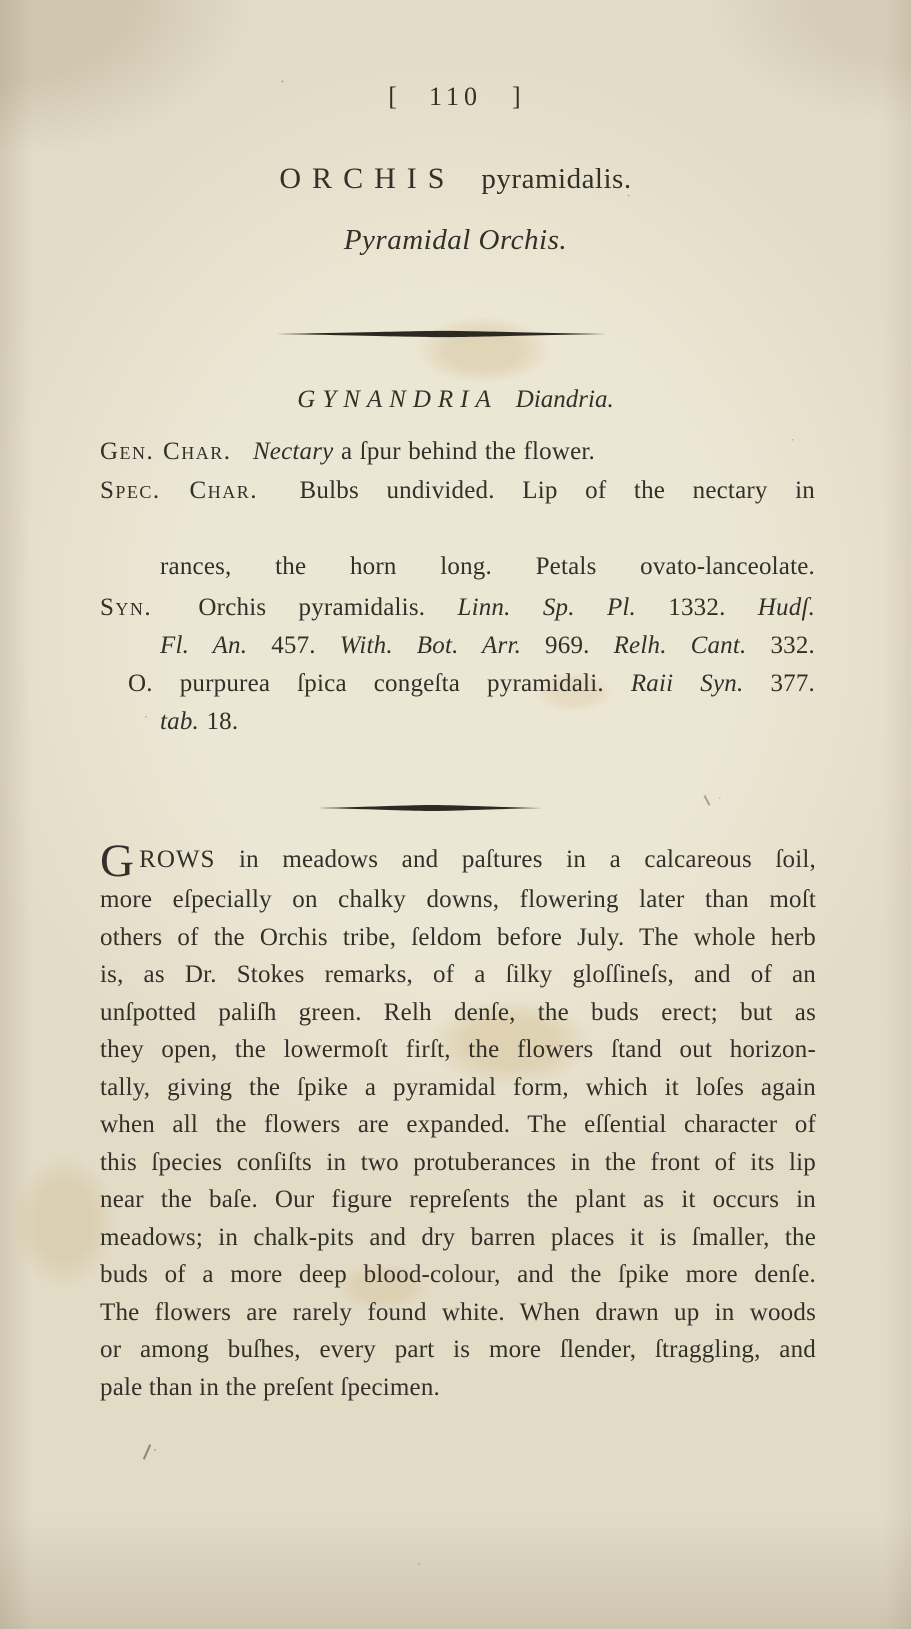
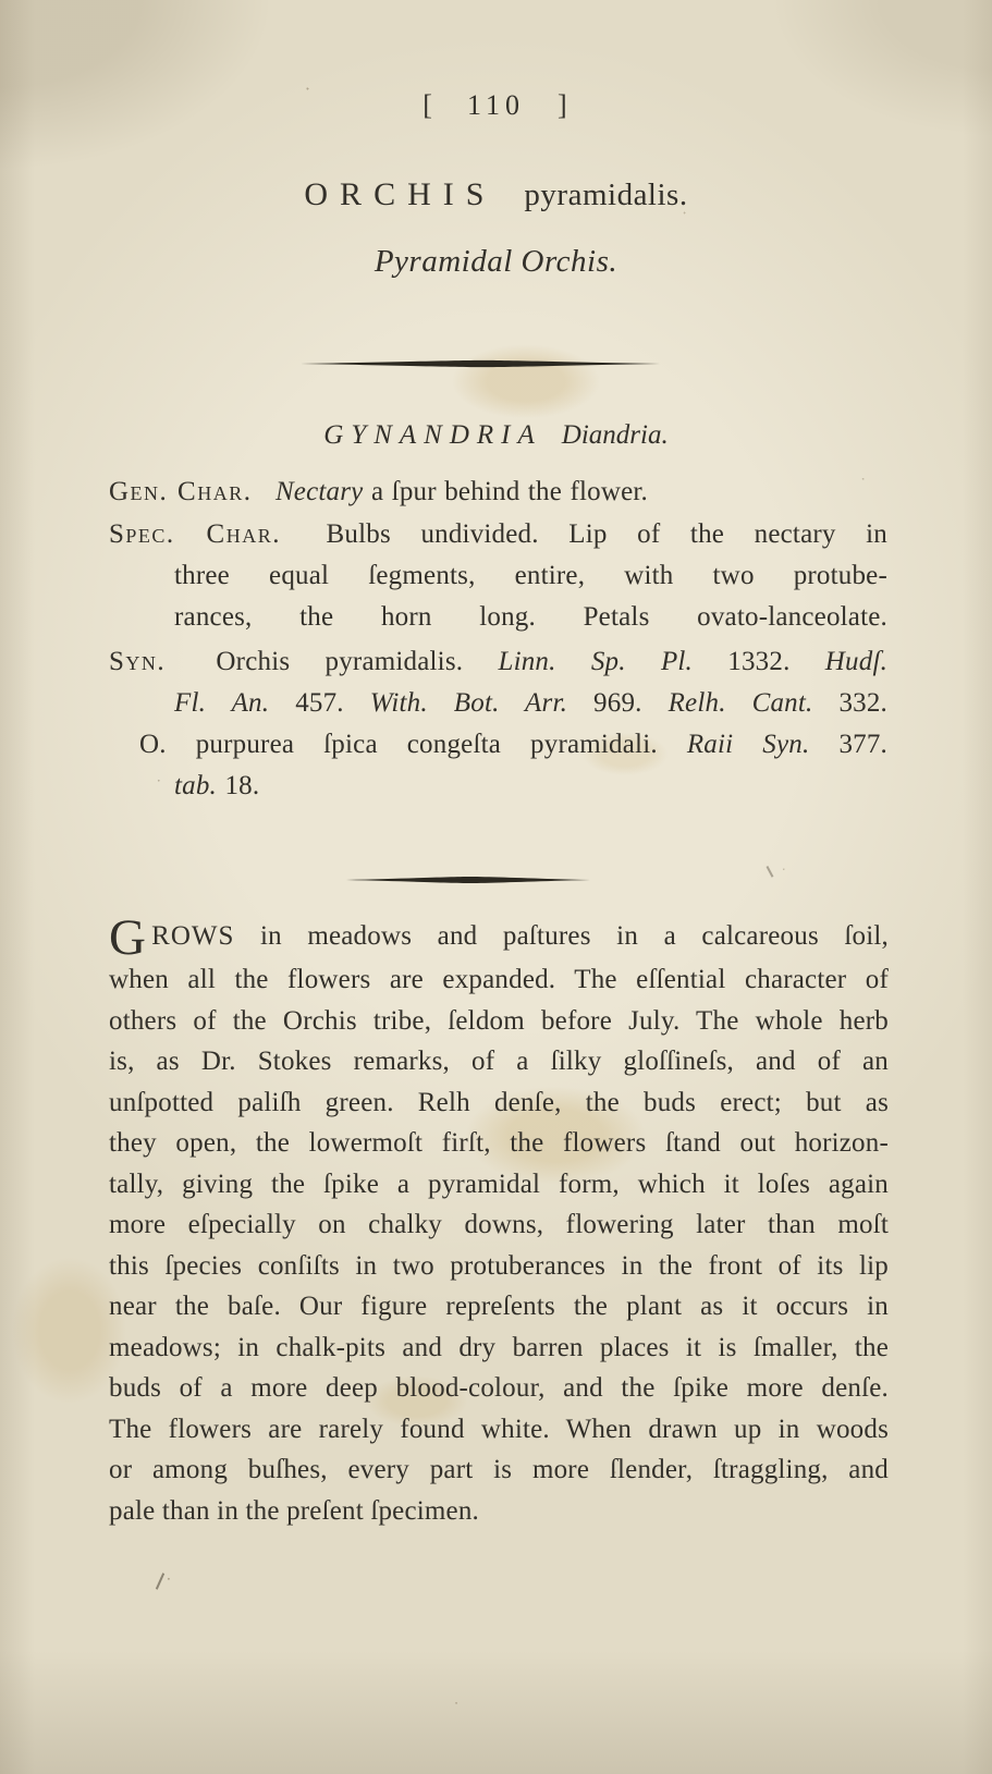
  [
  110
  ]
  ORCHIS
  pyramidalis.
  Pyramidal Orchis.
  GYNANDRIA
  Diandria.
  Gen. Char. Nectary a ſpur behind the flower.
  Spec. Char. Bulbs undivided. Lip of the nectary in
+ three equal ſegments, entire, with two protube-
  rances, the horn long. Petals ovato-lanceolate.
  Syn. Orchis pyramidalis. Linn. Sp. Pl. 1332. Hudſ.
  Fl. An. 457. With. Bot. Arr. 969. Relh. Cant. 332.
  O. purpurea ſpica congeſta pyramidali. Raii Syn. 377.
  tab. 18.
  G
  ROWS in meadows and paſtures in a calcareous ſoil,
- more eſpecially on chalky downs, flowering later than moſt
+ when all the flowers are expanded. The eſſential character of
  others of the Orchis tribe, ſeldom before July. The whole herb
  is, as Dr. Stokes remarks, of a ſilky gloſſineſs, and of an
  unſpotted paliſh green. Relh denſe, the buds erect; but as
  they open, the lowermoſt firſt, the flowers ſtand out horizon-
  tally, giving the ſpike a pyramidal form, which it loſes again
- when all the flowers are expanded. The eſſential character of
+ more eſpecially on chalky downs, flowering later than moſt
  this ſpecies conſiſts in two protuberances in the front of its lip
  near the baſe. Our figure repreſents the plant as it occurs in
  meadows; in chalk-pits and dry barren places it is ſmaller, the
  buds of a more deep blood-colour, and the ſpike more denſe.
  The flowers are rarely found white. When drawn up in woods
  or among buſhes, every part is more ſlender, ſtraggling, and
  pale than in the preſent ſpecimen.
